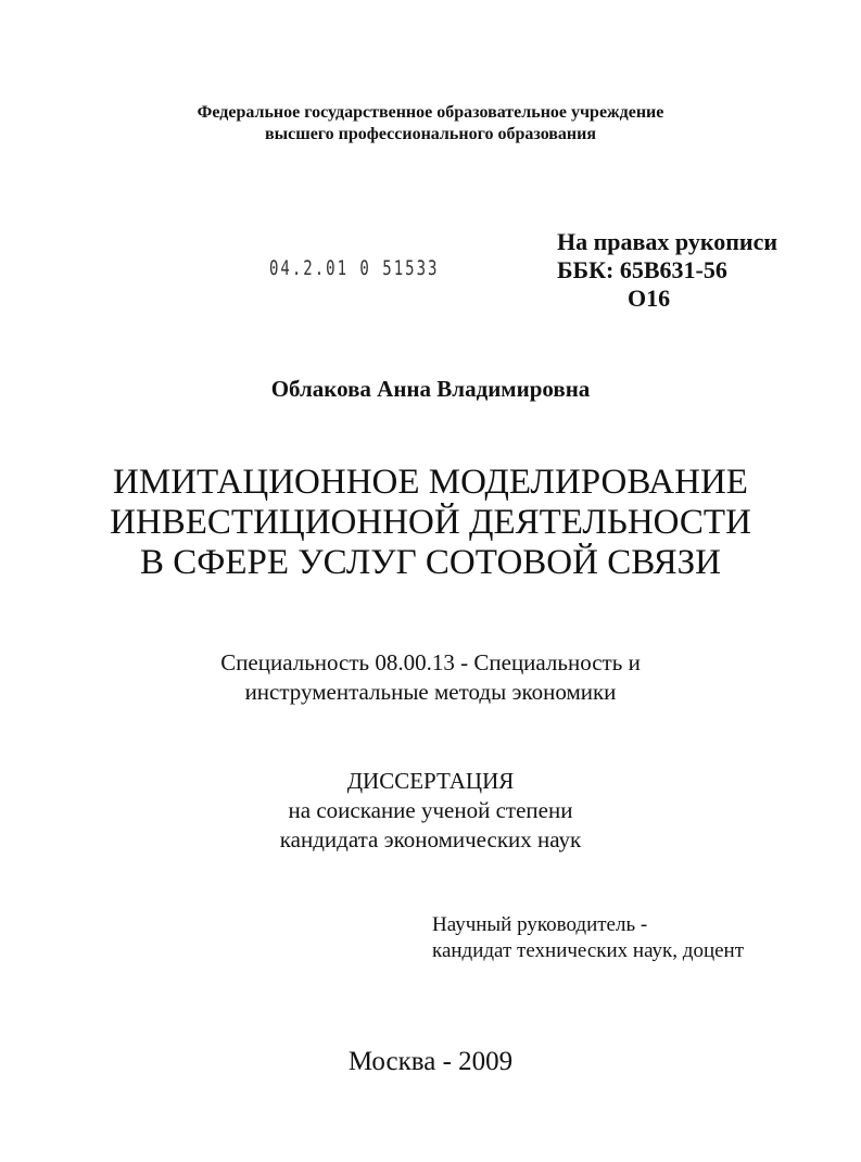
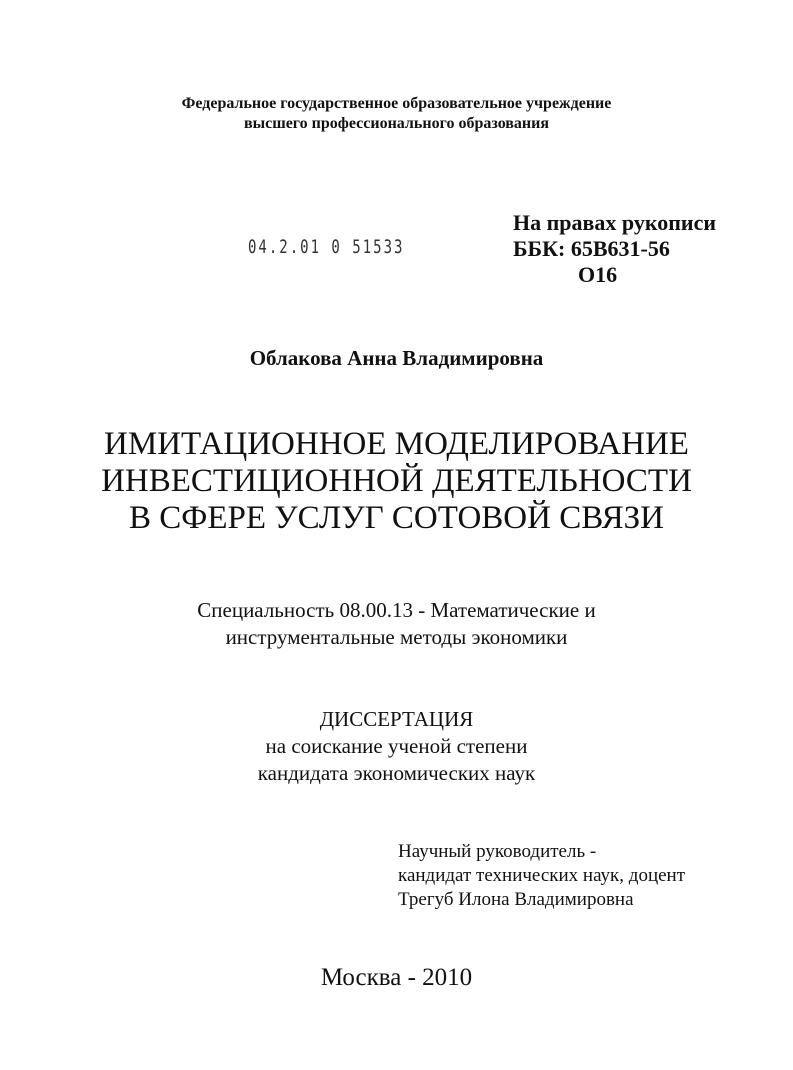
  Федеральное государственное образовательное учреждение
  высшего профессионального образования
  04.2.01 0 51533
  На правах рукописи
  ББК: 65В631-56
  О16
  Облакова Анна Владимировна
  ИМИТАЦИОННОЕ МОДЕЛИРОВАНИЕ
  ИНВЕСТИЦИОННОЙ ДЕЯТЕЛЬНОСТИ
  В СФЕРЕ УСЛУГ СОТОВОЙ СВЯЗИ
- Специальность 08.00.13 - Специальность и
+ Специальность 08.00.13 - Математические и
  инструментальные методы экономики
  ДИССЕРТАЦИЯ
  на соискание ученой степени
  кандидата экономических наук
  Научный руководитель -
  кандидат технических наук, доцент
+ Трегуб Илона Владимировна
- Москва - 2009
+ Москва - 2010
